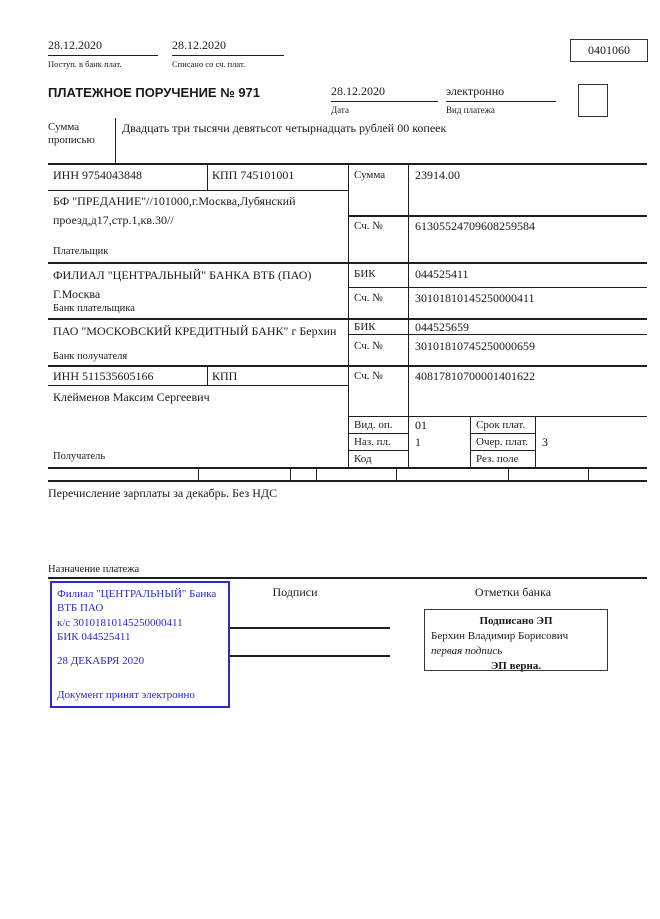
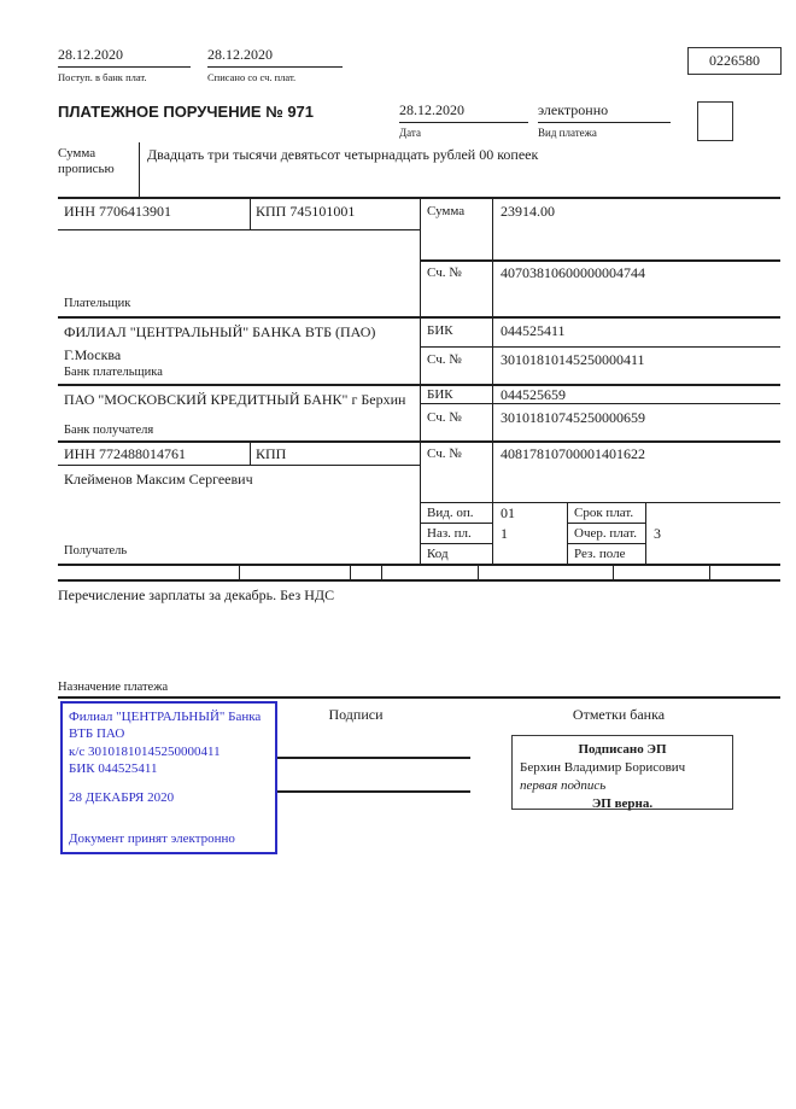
  28.12.2020
  Поступ. в банк плат.
  28.12.2020
  Списано со сч. плат.
- 0401060
+ 0226580
  ПЛАТЕЖНОЕ ПОРУЧЕНИЕ № 971
  28.12.2020
  Дата
  электронно
  Вид платежа
  Сумма
  прописью
  Двадцать три тысячи девятьсот четырнадцать рублей 00 копеек
- ИНН 9754043848
+ ИНН 7706413901
  КПП 745101001
  Сумма
  23914.00
- БФ "ПРЕДАНИЕ"//101000,г.Москва,Лубянский проезд,д17,стр.1,кв.30//
  Сч. №
- 61305524709608259584
+ 40703810600000004744
  Плательщик
  ФИЛИАЛ "ЦЕНТРАЛЬНЫЙ" БАНКА ВТБ (ПАО) Г.Москва
  БИК
  044525411
  Сч. №
  30101810145250000411
  Банк плательщика
  ПАО "МОСКОВСКИЙ КРЕДИТНЫЙ БАНК" г Берхин
  БИК
  044525659
  Сч. №
  30101810745250000659
  Банк получателя
- ИНН 511535605166
+ ИНН 772488014761
  КПП
  Сч. №
  40817810700001401622
  Клейменов Максим Сергеевич
  Получатель
  Вид. оп.
  01
  Срок плат.
  Наз. пл.
  1
  Очер. плат.
  3
  Код
  Рез. поле
  Перечисление зарплаты за декабрь. Без НДС
  Назначение платежа
  Подписи
  Отметки банка
  Филиал "ЦЕНТРАЛЬНЫЙ" Банка
  ВТБ ПАО
  к/с 30101810145250000411
  БИК 044525411
  28 ДЕКАБРЯ 2020
  Документ принят электронно
  Подписано ЭП
  Берхин Владимир Борисович
  первая подпись
  ЭП верна.
